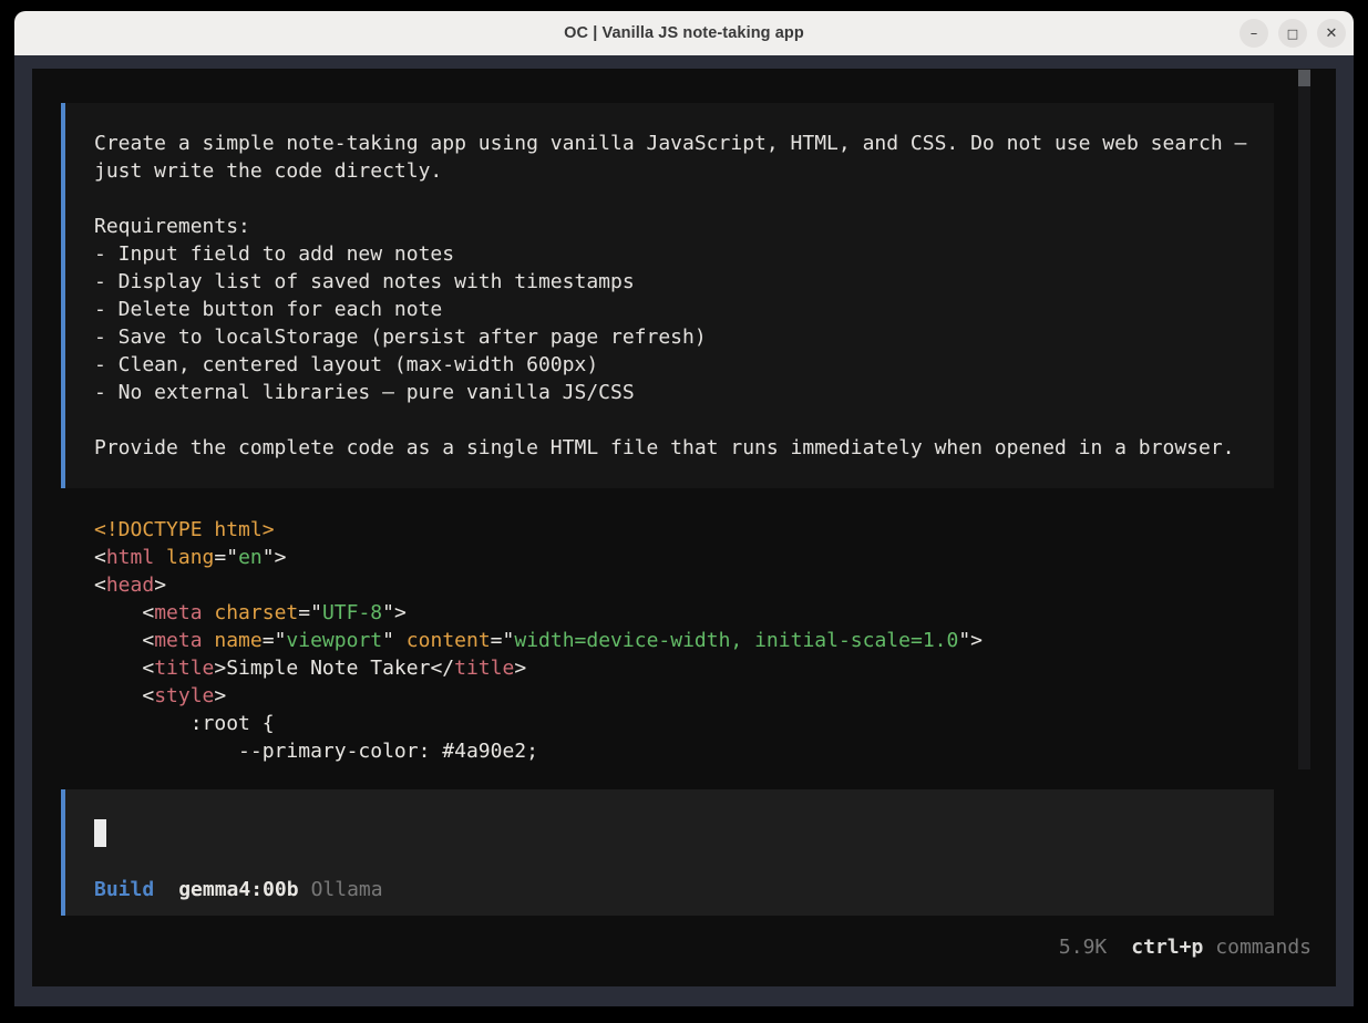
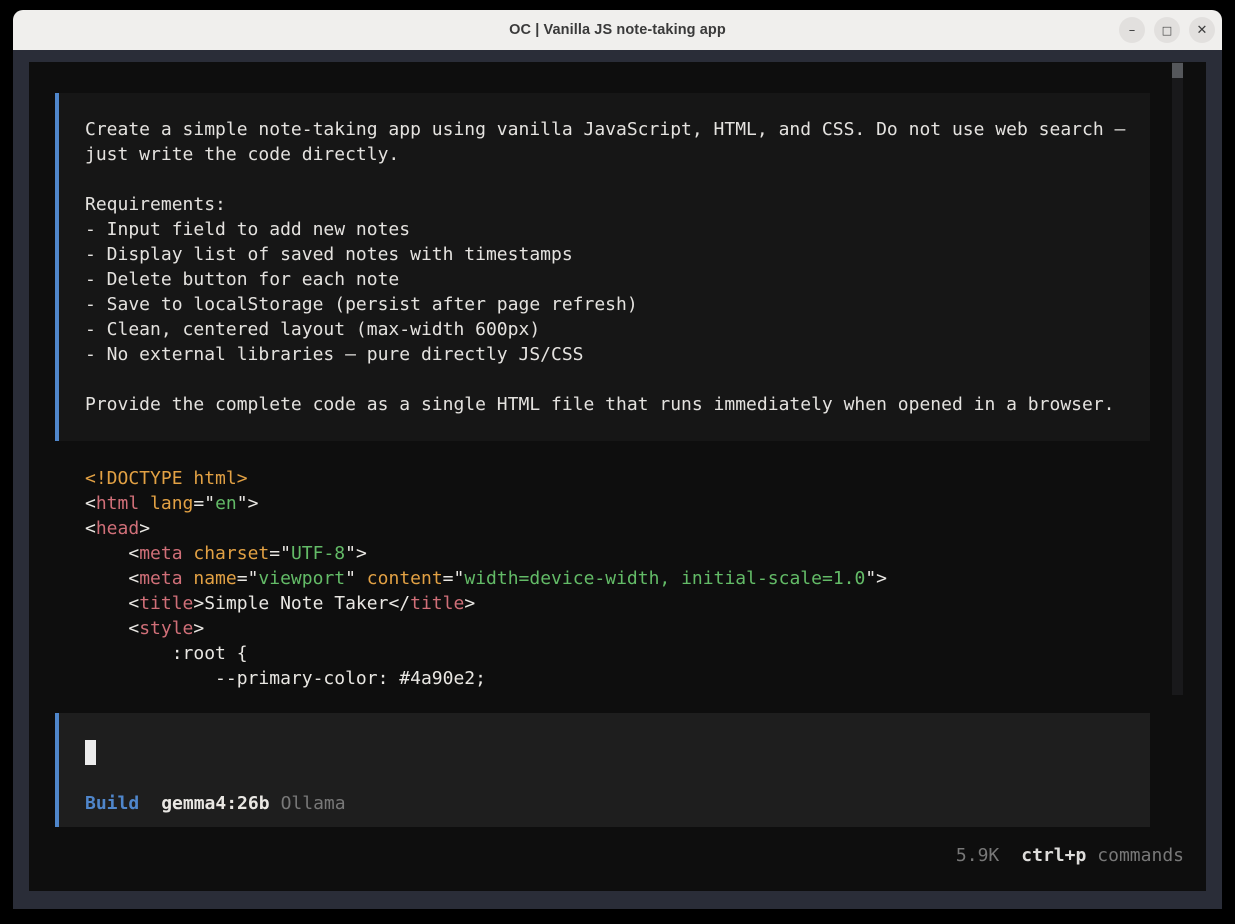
  OC | Vanilla JS note-taking app
  –
  □
  ✕
  Create a simple note-taking app using vanilla JavaScript, HTML, and CSS. Do not use web search —
  just write the code directly.
  Requirements:
  - Input field to add new notes
  - Display list of saved notes with timestamps
  - Delete button for each note
  - Save to localStorage (persist after page refresh)
  - Clean, centered layout (max-width 600px)
- - No external libraries — pure vanilla JS/CSS
+ - No external libraries — pure directly JS/CSS
  Provide the complete code as a single HTML file that runs immediately when opened in a browser.
  <!DOCTYPE html>
  <html lang="en">
  <head>
  <meta charset="UTF-8">
  <meta name="viewport" content="width=device-width, initial-scale=1.0">
  <title>Simple Note Taker</title>
  <style>
  :root {
  --primary-color: #4a90e2;
  Build
- gemma4:00b
+ gemma4:26b
  Ollama
  5.9K
  ctrl+p
  commands
